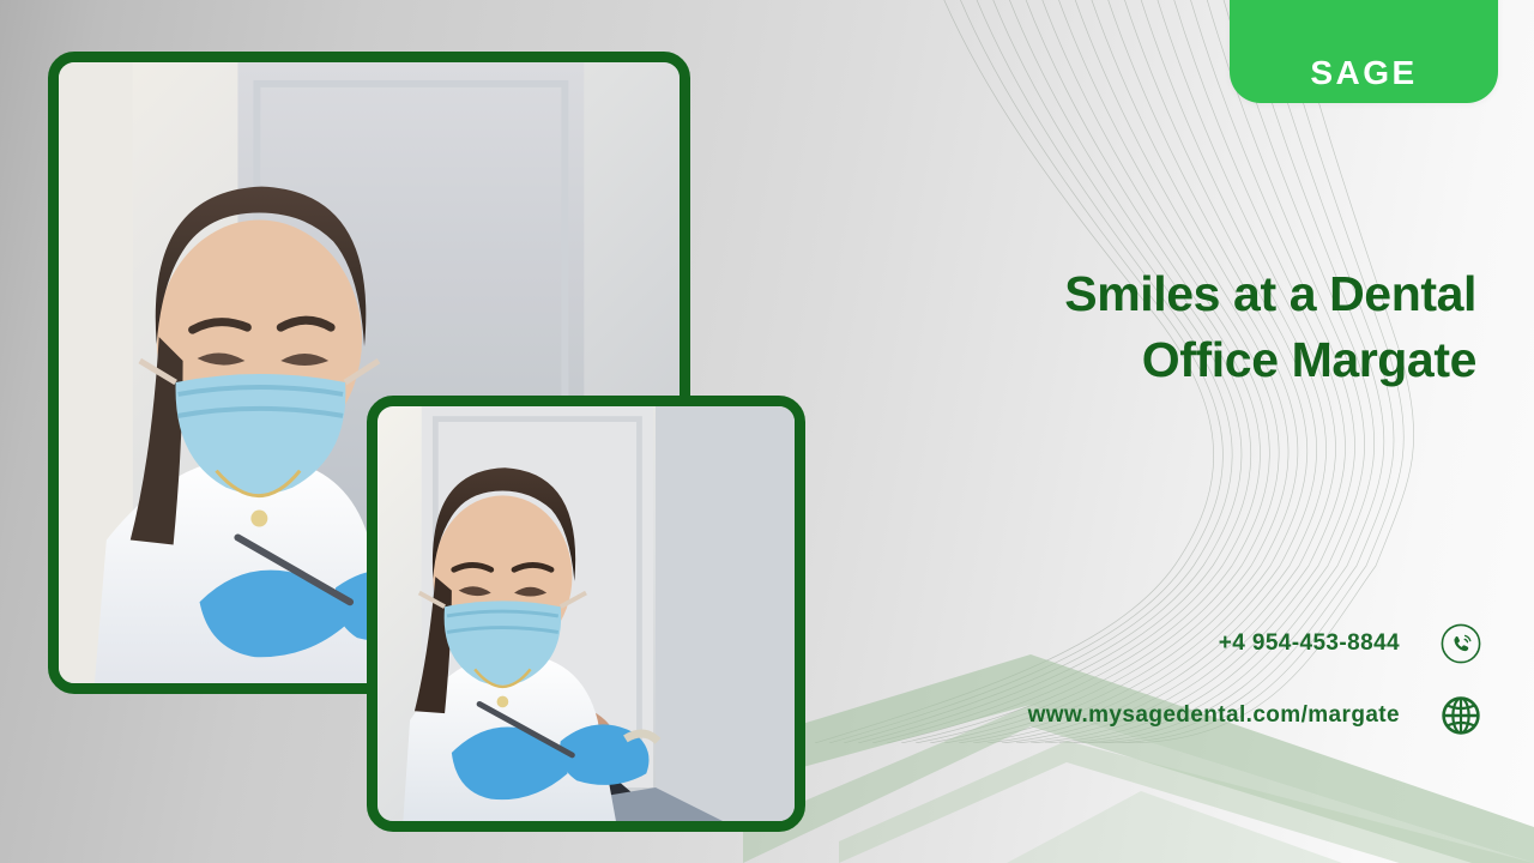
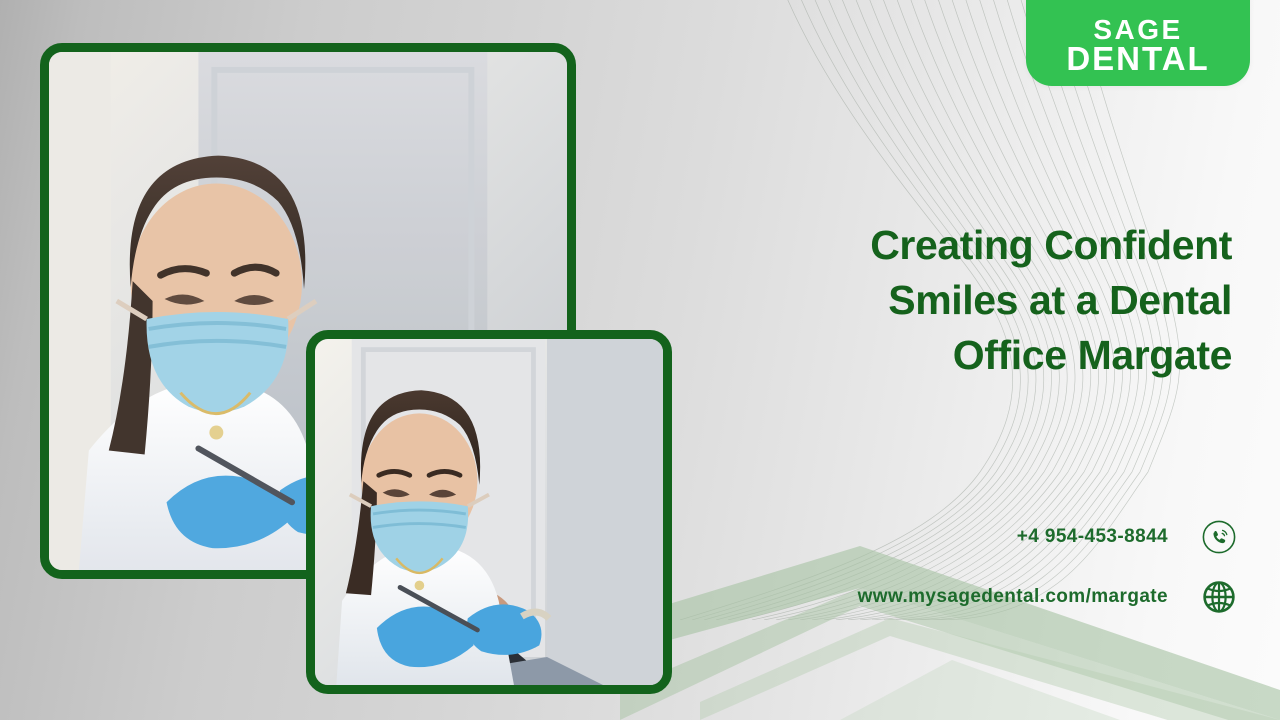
  SAGE
+ DENTAL
+ Creating Confident
  Smiles at a Dental
  Office Margate
  +4 954-453-8844
  www.mysagedental.com/margate
